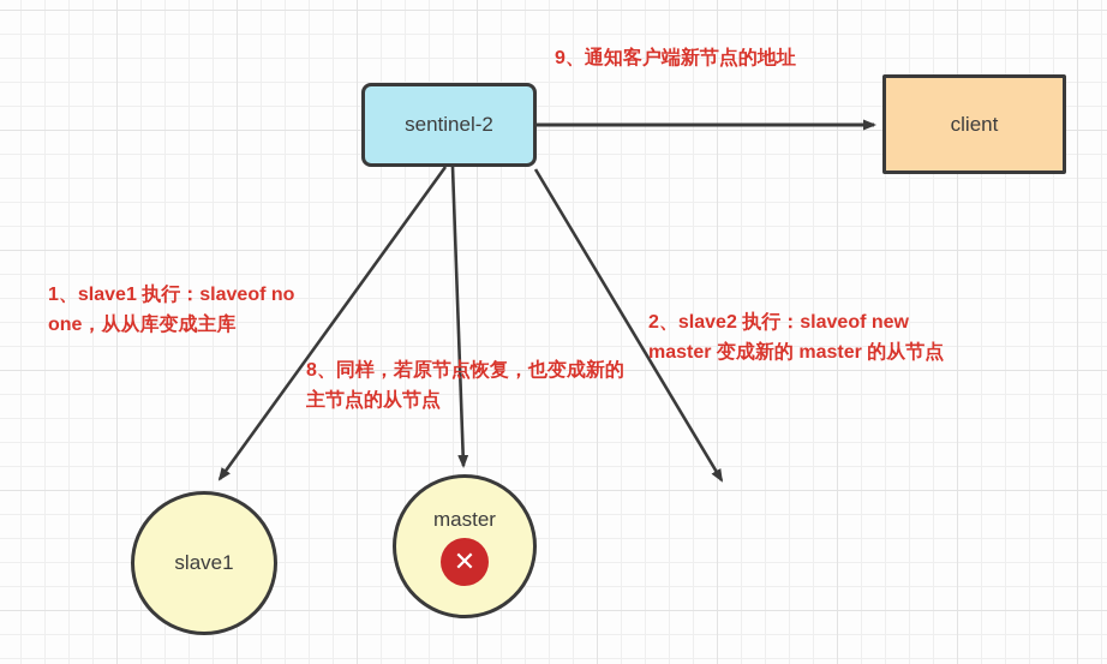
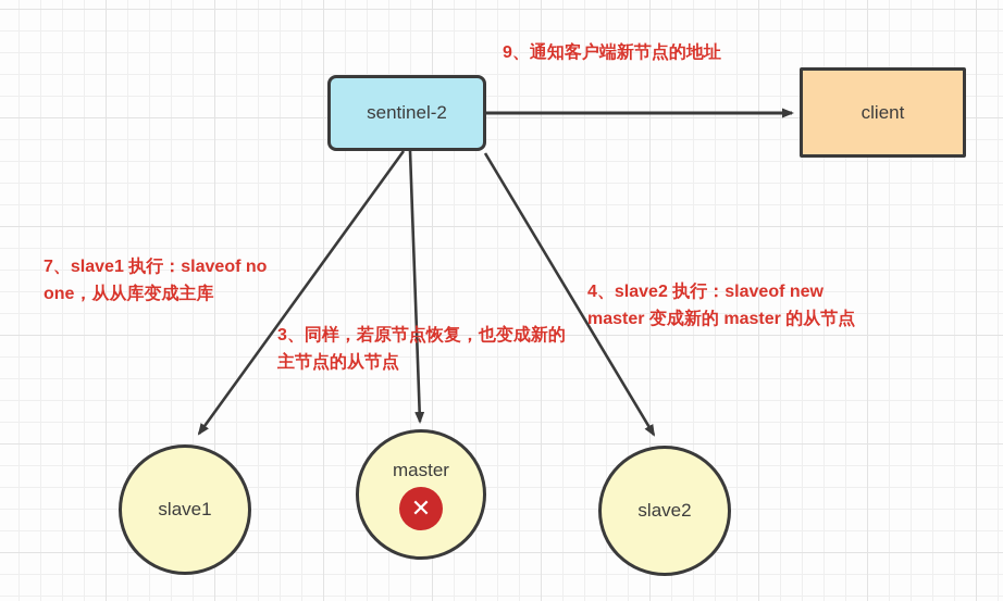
  sentinel-2
  client
  slave1
  master
  ✕
+ slave2
- 1、slave1 执行：slaveof no one，从从库变成主库
+ 7、slave1 执行：slaveof no one，从从库变成主库
- 2、slave2 执行：slaveof new master 变成新的 master 的从节点
+ 4、slave2 执行：slaveof new master 变成新的 master 的从节点
- 8、同样，若原节点恢复，也变成新的主节点的从节点
+ 3、同样，若原节点恢复，也变成新的主节点的从节点
  9、通知客户端新节点的地址
